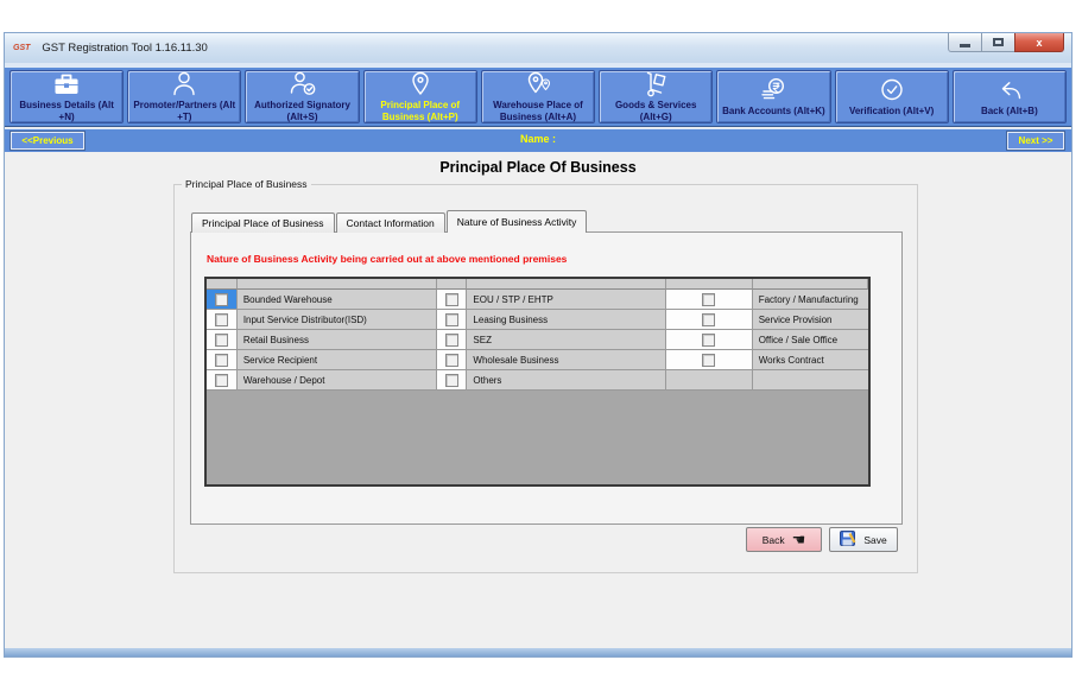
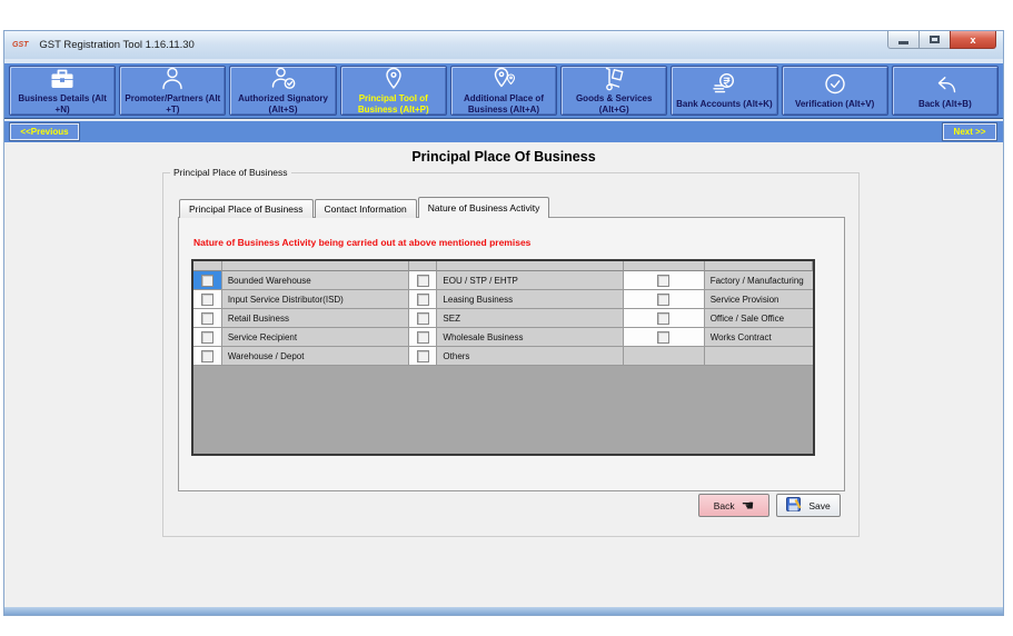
  GST Registration Tool 1.16.11.30
  x
  Business Details (Alt +N)
  Promoter/Partners (Alt +T)
  Authorized Signatory (Alt+S)
- Principal Place of Business (Alt+P)
+ Principal Tool of Business (Alt+P)
- Warehouse Place of Business (Alt+A)
+ Additional Place of Business (Alt+A)
  Goods & Services (Alt+G)
  Bank Accounts (Alt+K)
  Verification (Alt+V)
  Back (Alt+B)
  <<Previous
- Name :
  Next >>
  Principal Place Of Business
  Principal Place of Business
  Principal Place of Business
  Contact Information
  Nature of Business Activity
  Nature of Business Activity being carried out at above mentioned premises
  Bounded Warehouse
  EOU / STP / EHTP
  Factory / Manufacturing
  Input Service Distributor(ISD)
  Leasing Business
  Service Provision
  Retail Business
  SEZ
  Office / Sale Office
  Service Recipient
  Wholesale Business
  Works Contract
  Warehouse / Depot
  Others
  Back
  ☚
  Save
